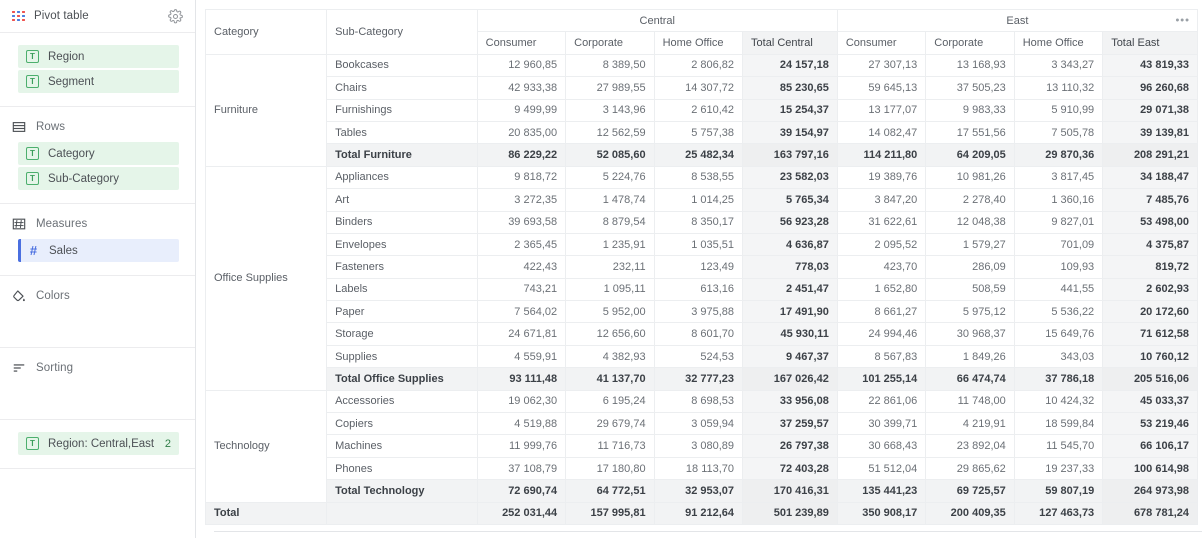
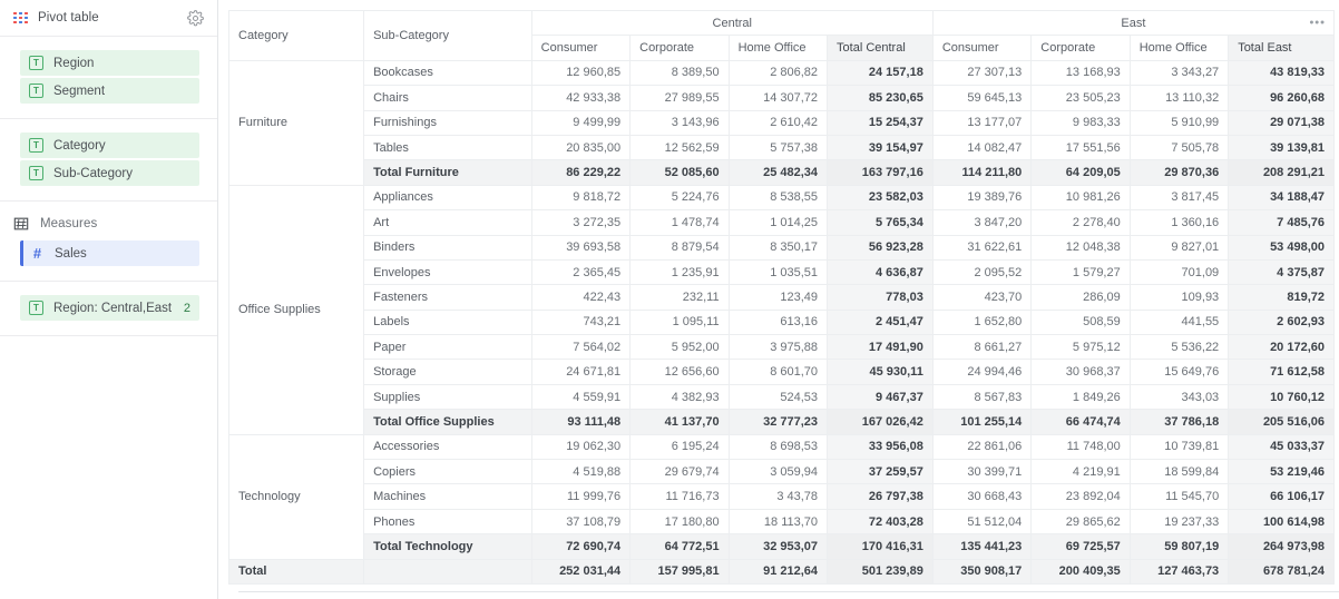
  Pivot table
  T
  Region
  T
  Segment
- Rows
  T
  Category
  T
  Sub-Category
  Measures
  #
  Sales
- Colors
- Sorting
  T
  Region: Central,East
  2
  Category	Sub-Category	Central	East •••
  Consumer	Corporate	Home Office	Total Central	Consumer	Corporate	Home Office	Total East
  Furniture	Bookcases	12 960,85	8 389,50	2 806,82	24 157,18	27 307,13	13 168,93	3 343,27	43 819,33
- Chairs	42 933,38	27 989,55	14 307,72	85 230,65	59 645,13	37 505,23	13 110,32	96 260,68
+ Chairs	42 933,38	27 989,55	14 307,72	85 230,65	59 645,13	23 505,23	13 110,32	96 260,68
  Furnishings	9 499,99	3 143,96	2 610,42	15 254,37	13 177,07	9 983,33	5 910,99	29 071,38
  Tables	20 835,00	12 562,59	5 757,38	39 154,97	14 082,47	17 551,56	7 505,78	39 139,81
  Total Furniture	86 229,22	52 085,60	25 482,34	163 797,16	114 211,80	64 209,05	29 870,36	208 291,21
  Office Supplies	Appliances	9 818,72	5 224,76	8 538,55	23 582,03	19 389,76	10 981,26	3 817,45	34 188,47
  Art	3 272,35	1 478,74	1 014,25	5 765,34	3 847,20	2 278,40	1 360,16	7 485,76
  Binders	39 693,58	8 879,54	8 350,17	56 923,28	31 622,61	12 048,38	9 827,01	53 498,00
  Envelopes	2 365,45	1 235,91	1 035,51	4 636,87	2 095,52	1 579,27	701,09	4 375,87
  Fasteners	422,43	232,11	123,49	778,03	423,70	286,09	109,93	819,72
  Labels	743,21	1 095,11	613,16	2 451,47	1 652,80	508,59	441,55	2 602,93
  Paper	7 564,02	5 952,00	3 975,88	17 491,90	8 661,27	5 975,12	5 536,22	20 172,60
  Storage	24 671,81	12 656,60	8 601,70	45 930,11	24 994,46	30 968,37	15 649,76	71 612,58
  Supplies	4 559,91	4 382,93	524,53	9 467,37	8 567,83	1 849,26	343,03	10 760,12
  Total Office Supplies	93 111,48	41 137,70	32 777,23	167 026,42	101 255,14	66 474,74	37 786,18	205 516,06
- Technology	Accessories	19 062,30	6 195,24	8 698,53	33 956,08	22 861,06	11 748,00	10 424,32	45 033,37
+ Technology	Accessories	19 062,30	6 195,24	8 698,53	33 956,08	22 861,06	11 748,00	10 739,81	45 033,37
  Copiers	4 519,88	29 679,74	3 059,94	37 259,57	30 399,71	4 219,91	18 599,84	53 219,46
- Machines	11 999,76	11 716,73	3 080,89	26 797,38	30 668,43	23 892,04	11 545,70	66 106,17
+ Machines	11 999,76	11 716,73	3 43,78	26 797,38	30 668,43	23 892,04	11 545,70	66 106,17
  Phones	37 108,79	17 180,80	18 113,70	72 403,28	51 512,04	29 865,62	19 237,33	100 614,98
  Total Technology	72 690,74	64 772,51	32 953,07	170 416,31	135 441,23	69 725,57	59 807,19	264 973,98
  Total		252 031,44	157 995,81	91 212,64	501 239,89	350 908,17	200 409,35	127 463,73	678 781,24
